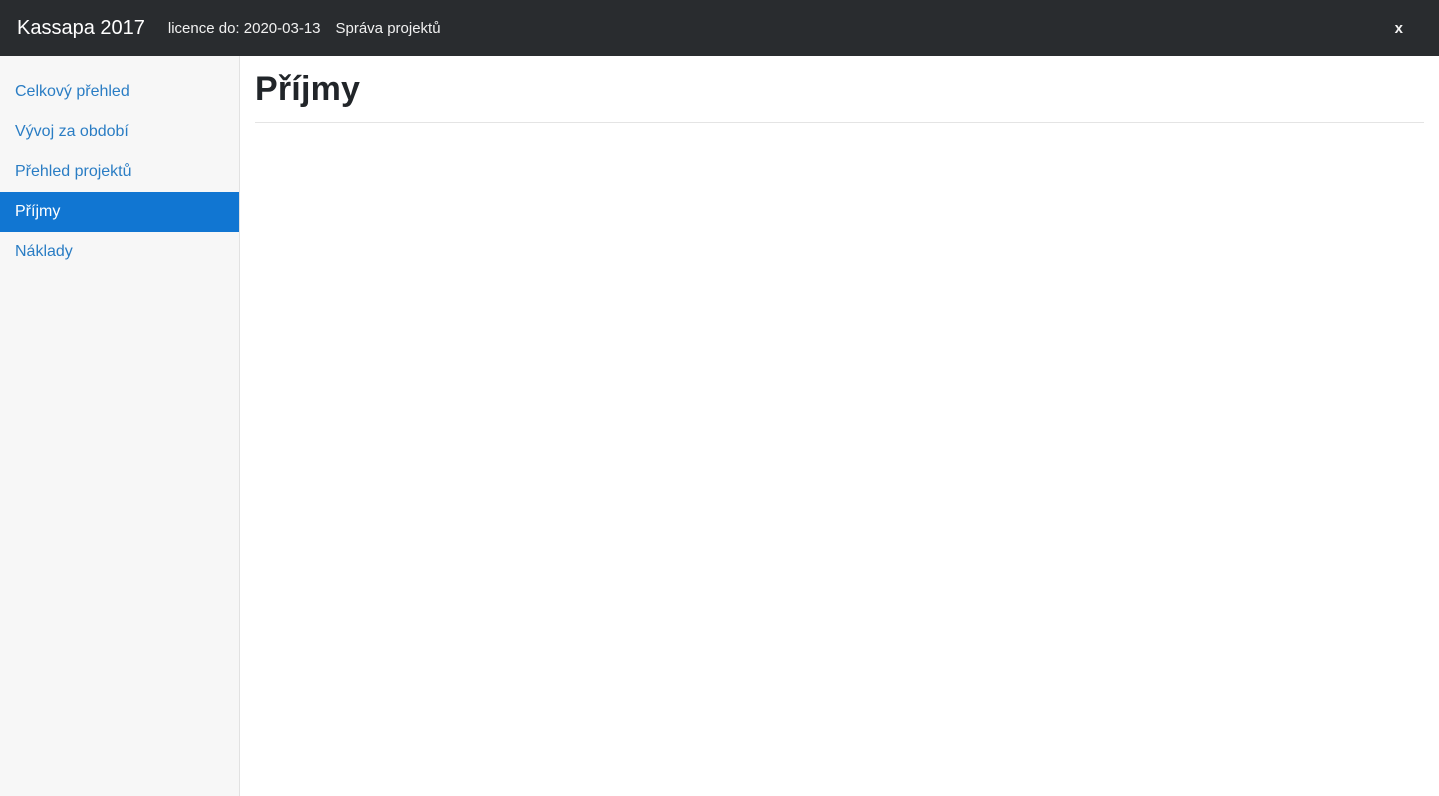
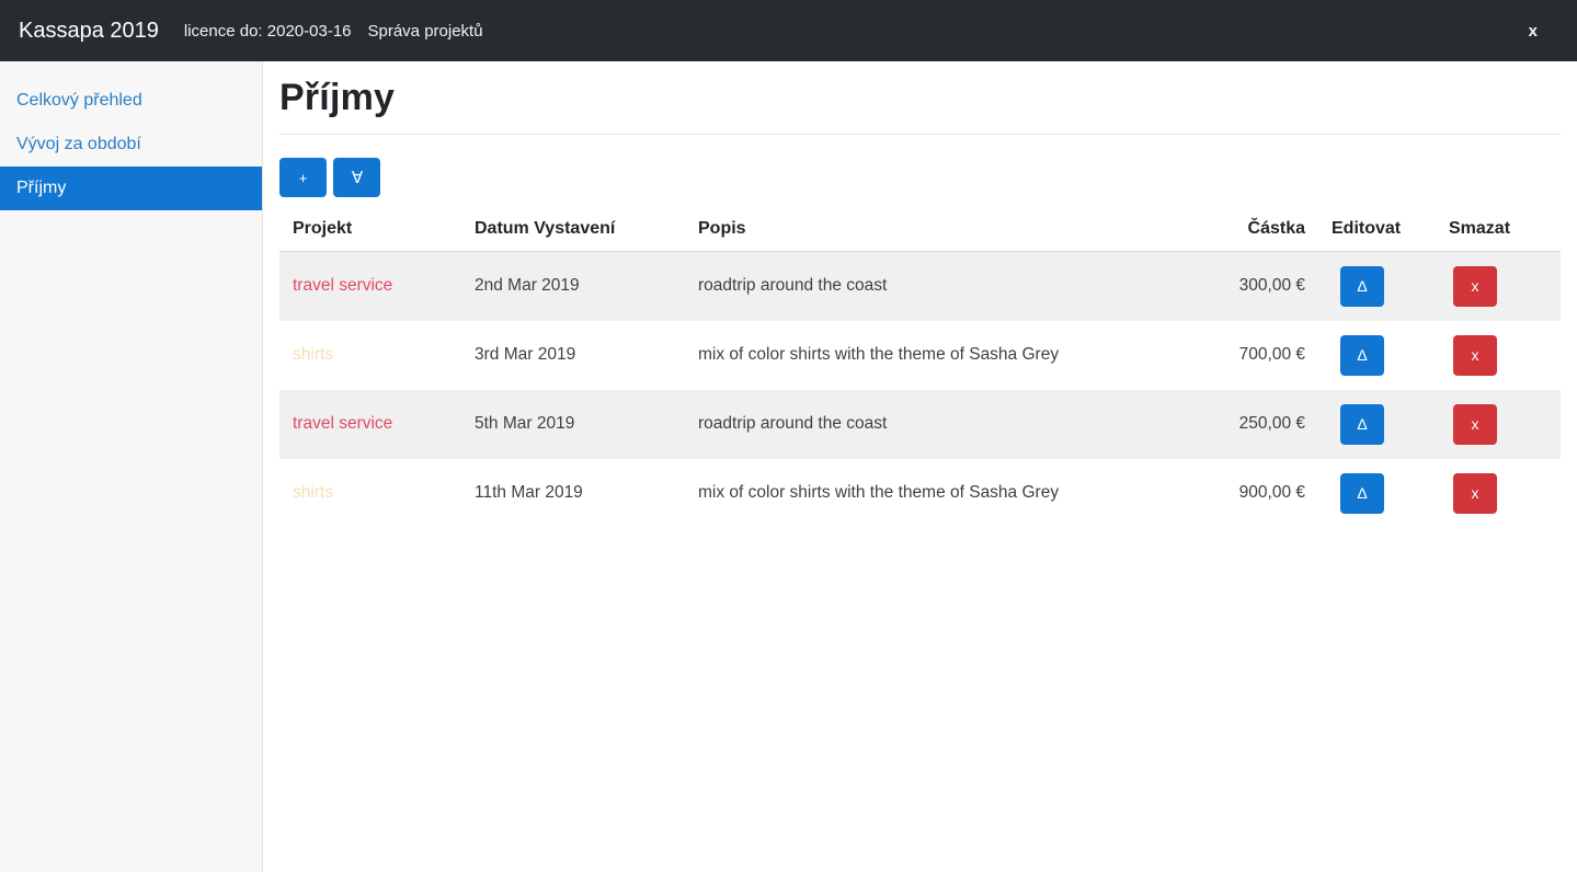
- Kassapa 2017
+ Kassapa 2019
- licence do: 2020-03-13
+ licence do: 2020-03-16
  Správa projektů
  x
  Celkový přehled
  Vývoj za období
- Přehled projektů
  Příjmy
- Náklady
  Příjmy
+ + ∀
+ Projekt	Datum Vystavení	Popis	Částka	Editovat	Smazat
+ travel service	2nd Mar 2019	roadtrip around the coast	300,00 €	Δ	x
+ shirts	3rd Mar 2019	mix of color shirts with the theme of Sasha Grey	700,00 €	Δ	x
+ travel service	5th Mar 2019	roadtrip around the coast	250,00 €	Δ	x
+ shirts	11th Mar 2019	mix of color shirts with the theme of Sasha Grey	900,00 €	Δ	x
